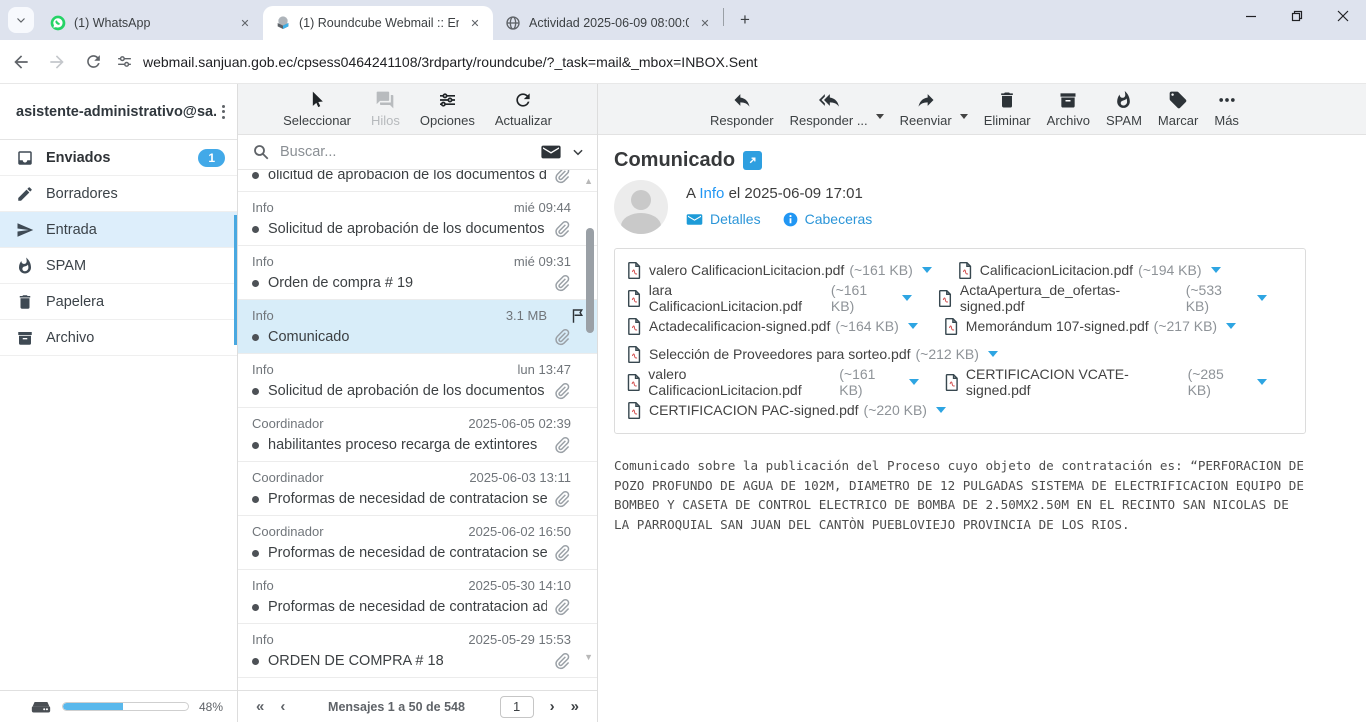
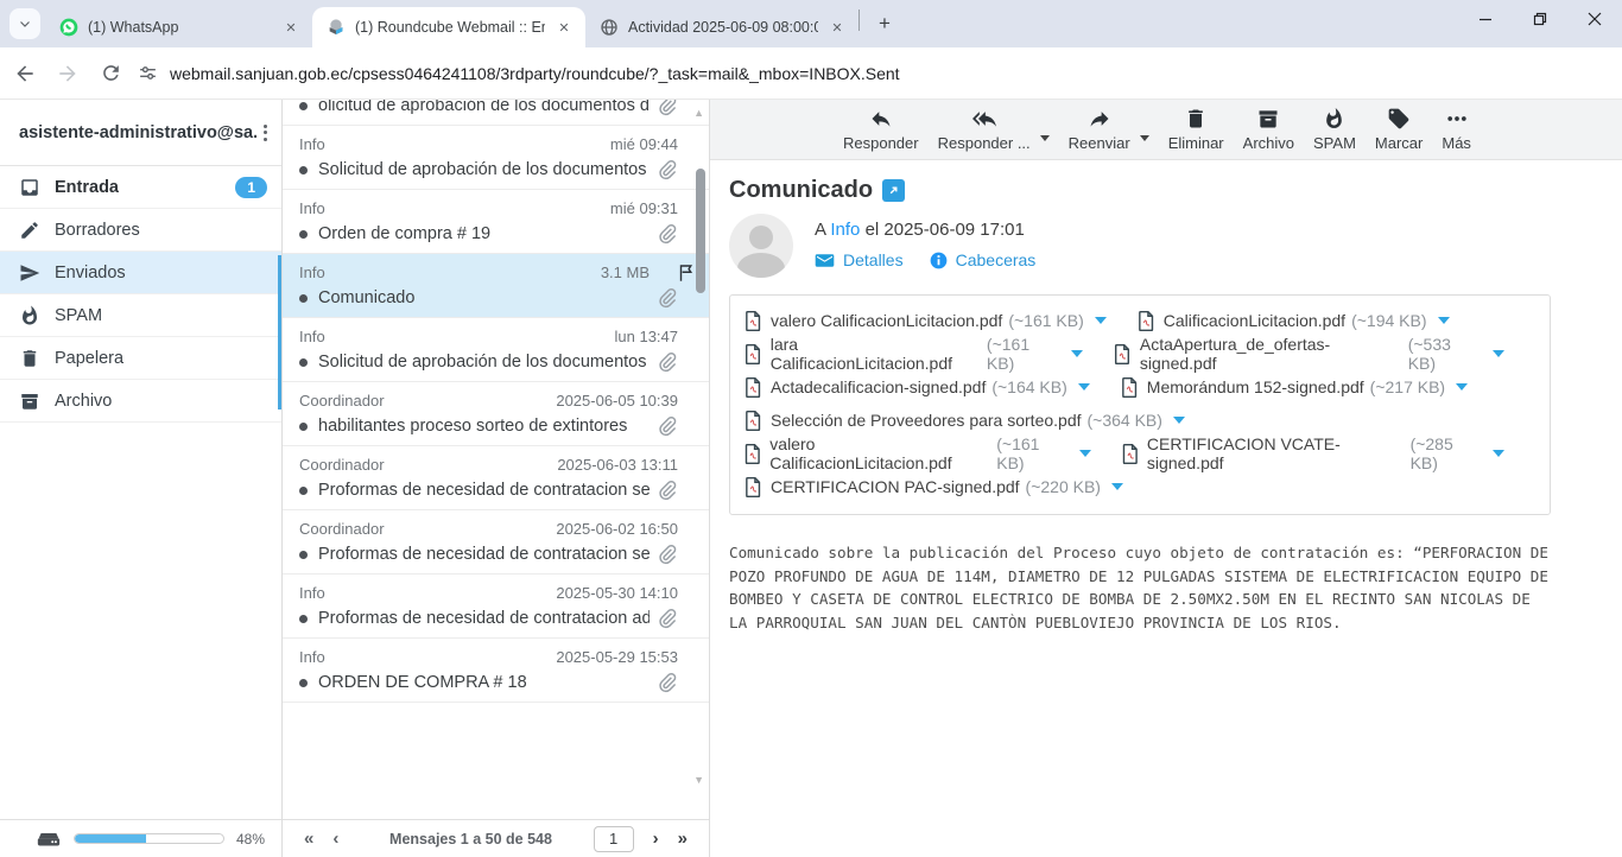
  (1) WhatsApp
  ✕
  (1) Roundcube Webmail :: E
  ✕
  Actividad 2025-06-09 08:00:0
  ✕
  +
  webmail.sanjuan.gob.ec/cpsess0464241108/3rdparty/roundcube/?_task=mail&_mbox=INBOX.Sent
  asistente-administrativo@sa.
- Enviados
+ Entrada
  1
  Borradores
- Entrada
+ Enviados
  SPAM
  Papelera
  Archivo
  48%
- Seleccionar
- Hilos
- Opciones
- Actualizar
- Buscar...
  olicitud de aprobación de los documentos d
  Info
  mié 09:44
  Solicitud de aprobación de los documentos
  Info
  mié 09:31
  Orden de compra # 19
  Info
  3.1 MB
  Comunicado
  Info
  lun 13:47
  Solicitud de aprobación de los documentos
  Coordinador
- 2025-06-05 02:39
+ 2025-06-05 10:39
- habilitantes proceso recarga de extintores
+ habilitantes proceso sorteo de extintores
  Coordinador
  2025-06-03 13:11
  Proformas de necesidad de contratacion se
  Coordinador
  2025-06-02 16:50
  Proformas de necesidad de contratacion se
  Info
  2025-05-30 14:10
  Proformas de necesidad de contratacion ad
  Info
  2025-05-29 15:53
  ORDEN DE COMPRA # 18
  ▲
  ▼
  «
  ‹
  Mensajes 1 a 50 de 548
  1
  ›
  »
  Responder
  Responder ...
  Reenviar
  Eliminar
  Archivo
  SPAM
  Marcar
  Más
  Comunicado
  A Info el 2025-06-09 17:01
  Detalles
  Cabeceras
  valero CalificacionLicitacion.pdf
  (~161 KB)
  CalificacionLicitacion.pdf
  (~194 KB)
  lara CalificacionLicitacion.pdf
  (~161 KB)
  ActaApertura_de_ofertas-signed.pdf
  (~533 KB)
  Actadecalificacion-signed.pdf
  (~164 KB)
- Memorándum 107-signed.pdf
+ Memorándum 152-signed.pdf
  (~217 KB)
  Selección de Proveedores para sorteo.pdf
- (~212 KB)
+ (~364 KB)
  valero CalificacionLicitacion.pdf
  (~161 KB)
  CERTIFICACION VCATE-signed.pdf
  (~285 KB)
  CERTIFICACION PAC-signed.pdf
  (~220 KB)
- Comunicado sobre la publicación del Proceso cuyo objeto de contratación es: “PERFORACION DE POZO PROFUNDO DE AGUA DE 102M, DIAMETRO DE 12 PULGADAS SISTEMA DE ELECTRIFICACION EQUIPO DE BOMBEO Y CASETA DE CONTROL ELECTRICO DE BOMBA DE 2.50MX2.50M EN EL RECINTO SAN NICOLAS DE LA PARROQUIAL SAN JUAN DEL CANTÒN PUEBLOVIEJO PROVINCIA DE LOS RIOS.
+ Comunicado sobre la publicación del Proceso cuyo objeto de contratación es: “PERFORACION DE POZO PROFUNDO DE AGUA DE 114M, DIAMETRO DE 12 PULGADAS SISTEMA DE ELECTRIFICACION EQUIPO DE BOMBEO Y CASETA DE CONTROL ELECTRICO DE BOMBA DE 2.50MX2.50M EN EL RECINTO SAN NICOLAS DE LA PARROQUIAL SAN JUAN DEL CANTÒN PUEBLOVIEJO PROVINCIA DE LOS RIOS.
